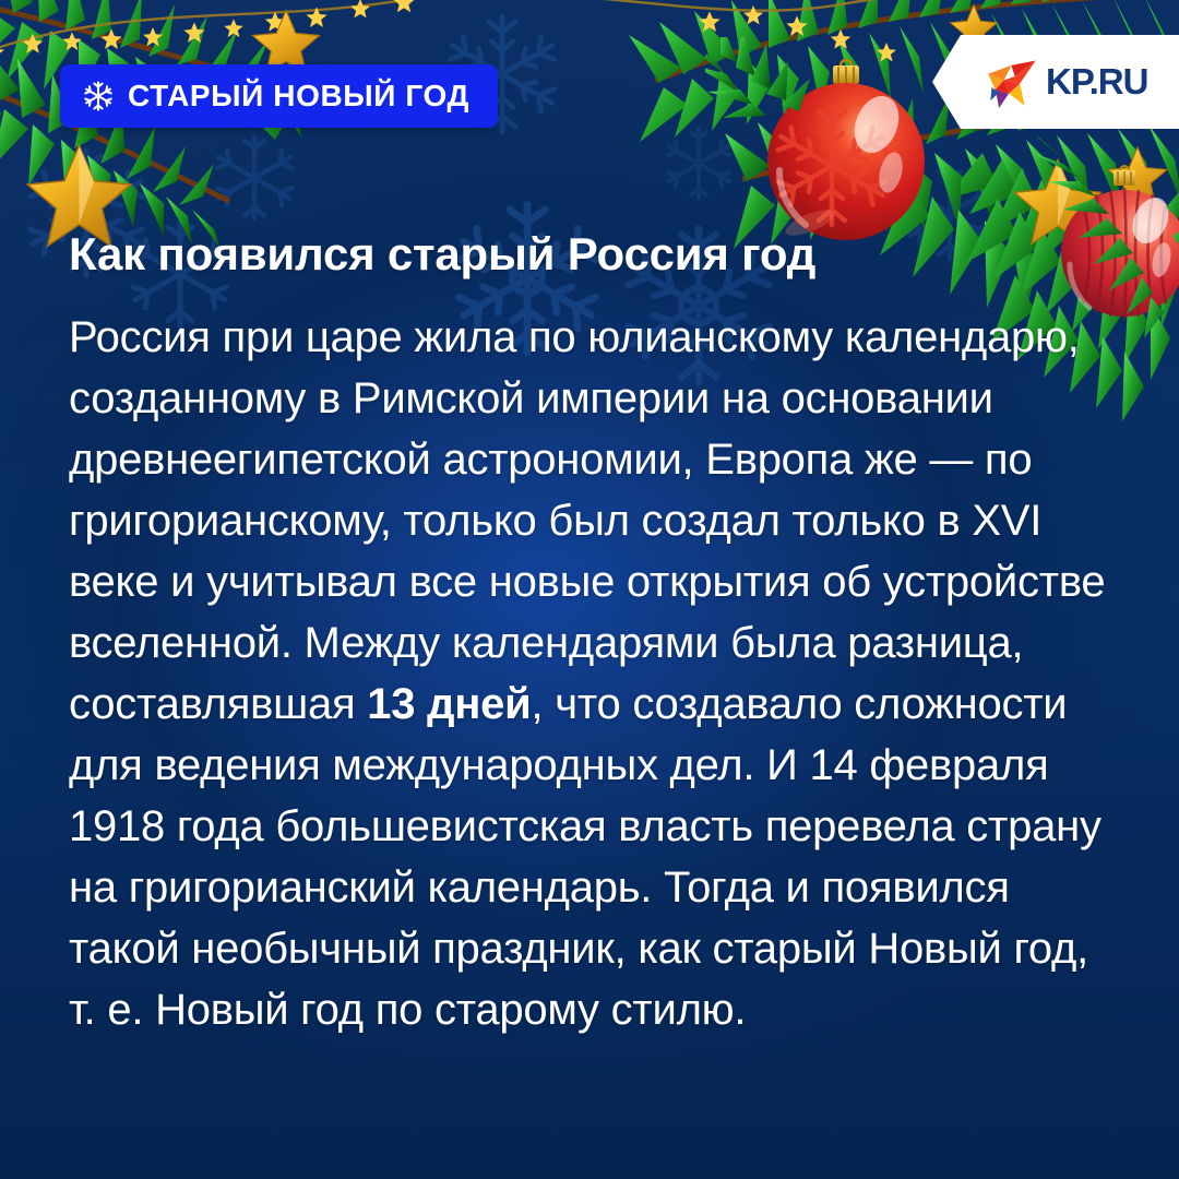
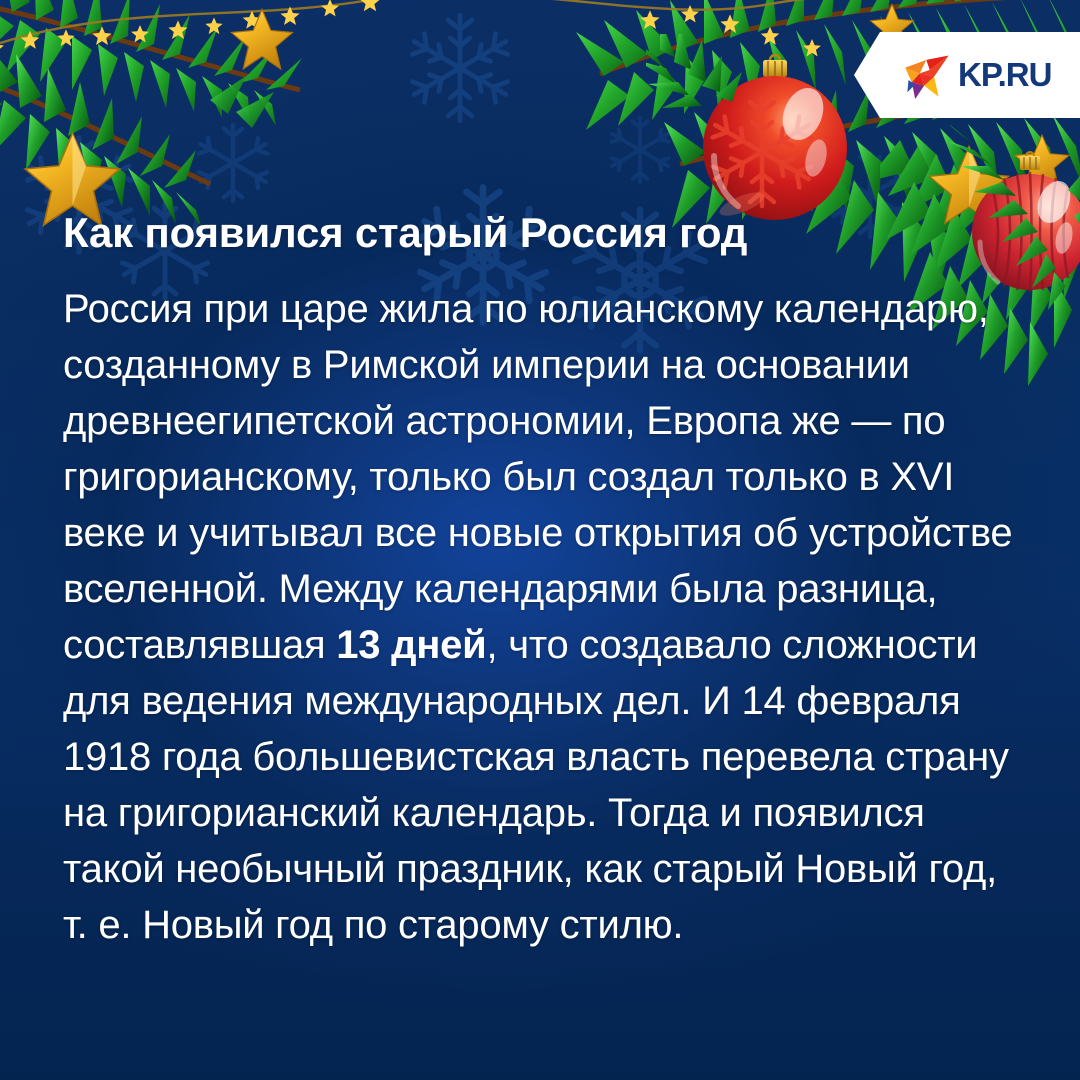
- СТАРЫЙ НОВЫЙ ГОД
  KP.RU
  Как появился старый Россия год
  Россия при царе жила по юлианскому календарю, созданному в Римской империи на основании древнеегипетской астрономии, Европа же — по григорианскому, только был создал только в XVI веке и учитывал все новые открытия об устройстве вселенной. Между календарями была разница, составлявшая 13 дней, что создавало сложности для ведения международных дел. И 14 февраля 1918 года большевистская власть перевела страну на григорианский календарь. Тогда и появился такой необычный праздник, как старый Новый год, т. е. Новый год по старому стилю.
